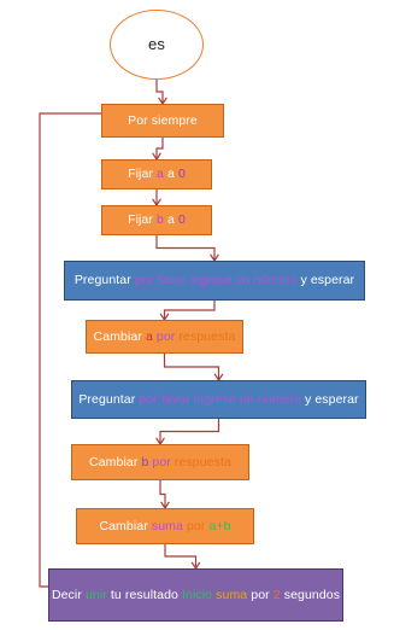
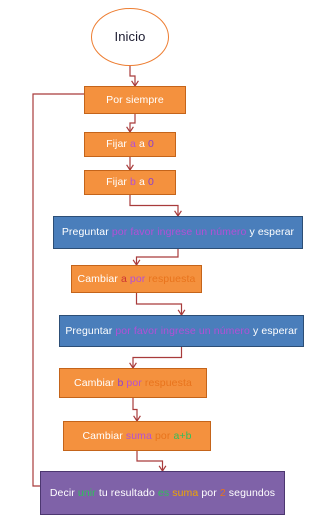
- es
+ Inicio
  Por siempre
  Fijar a a 0
  Fijar b a 0
  Preguntar por favor ingrese un número y esperar
  Cambiar a por respuesta
  Preguntar por favor ingrese un número y esperar
  Cambiar b por respuesta
  Cambiar suma por a+b
- Decir unir tu resultado Inicio suma por 2 segundos
+ Decir unir tu resultado es suma por 2 segundos
